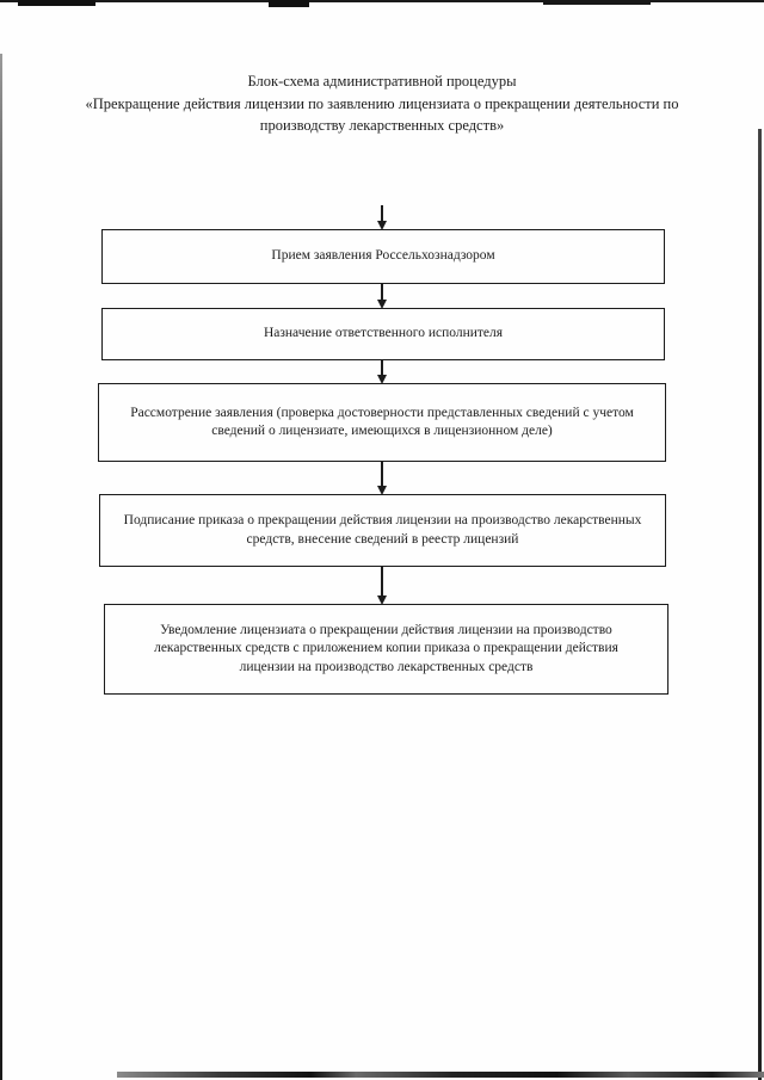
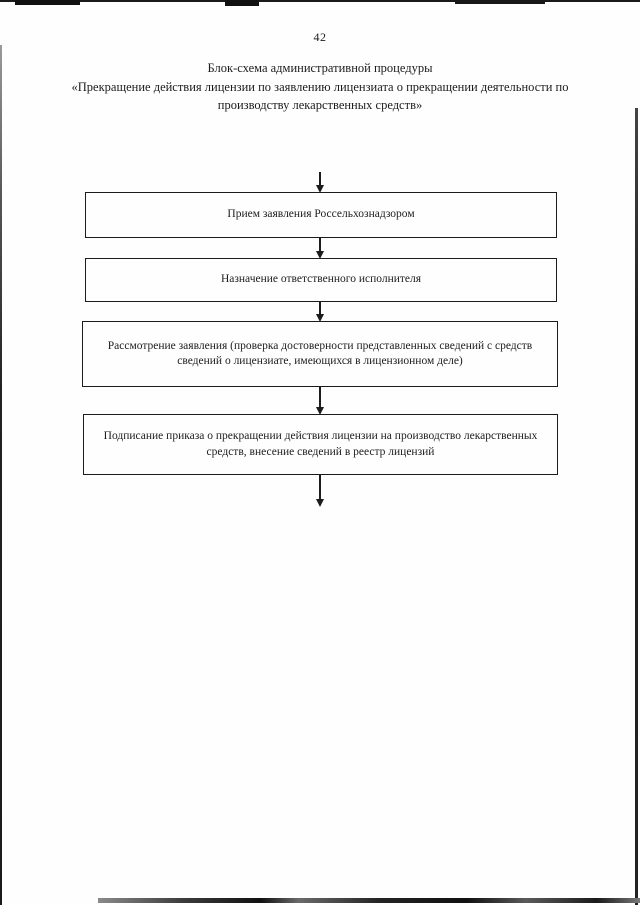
+ 42
  Блок-схема административной процедуры
  «Прекращение действия лицензии по заявлению лицензиата о прекращении деятельности по производству лекарственных средств»
  Прием заявления Россельхознадзором
  Назначение ответственного исполнителя
- Рассмотрение заявления (проверка достоверности представленных сведений с учетом сведений о лицензиате, имеющихся в лицензионном деле)
+ Рассмотрение заявления (проверка достоверности представленных сведений с средств сведений о лицензиате, имеющихся в лицензионном деле)
  Подписание приказа о прекращении действия лицензии на производство лекарственных средств, внесение сведений в реестр лицензий
- Уведомление лицензиата о прекращении действия лицензии на производство лекарственных средств с приложением копии приказа о прекращении действия лицензии на производство лекарственных средств
